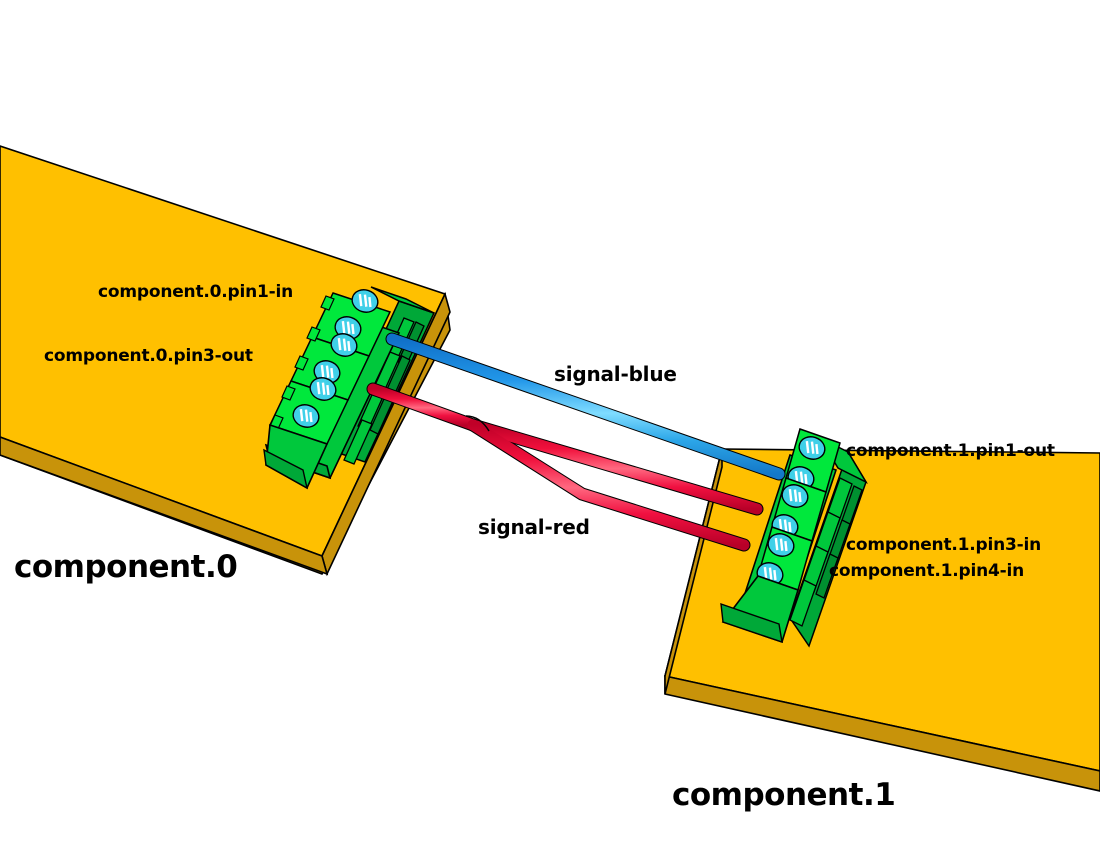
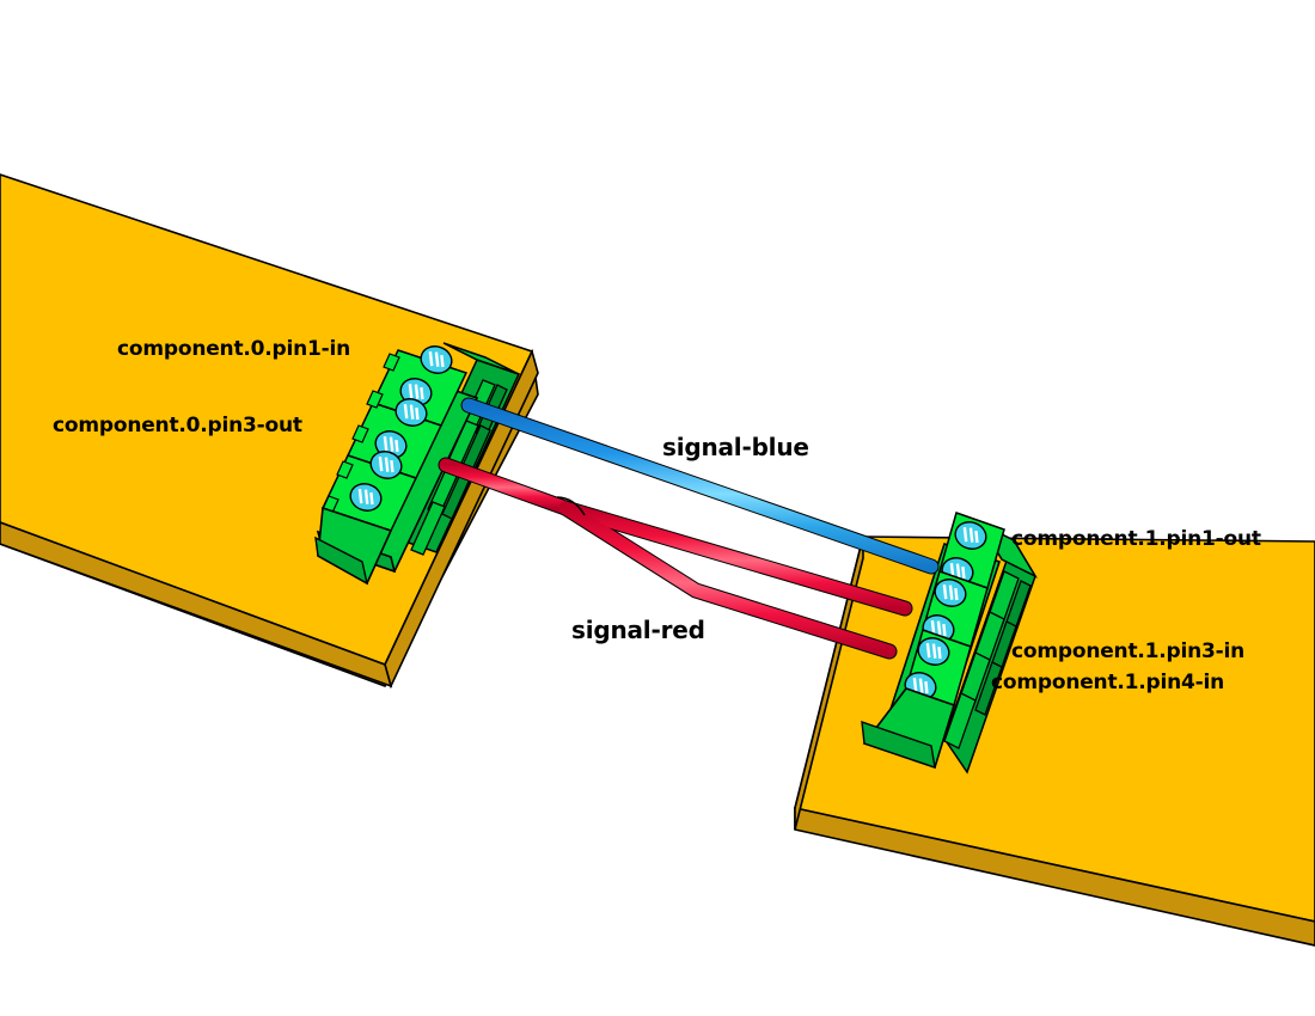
  component.0.pin1-in
  component.0.pin3-out
  component.1.pin1-out
  component.1.pin3-in
  component.1.pin4-in
  signal-blue
  signal-red
- component.0
- component.1
